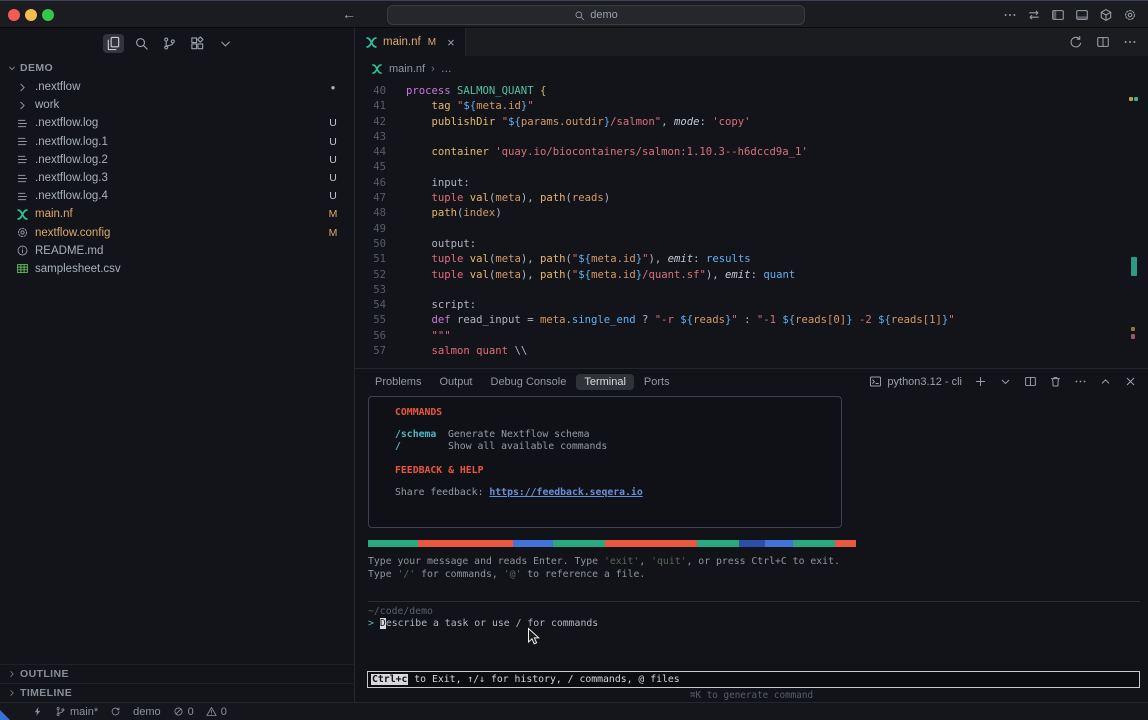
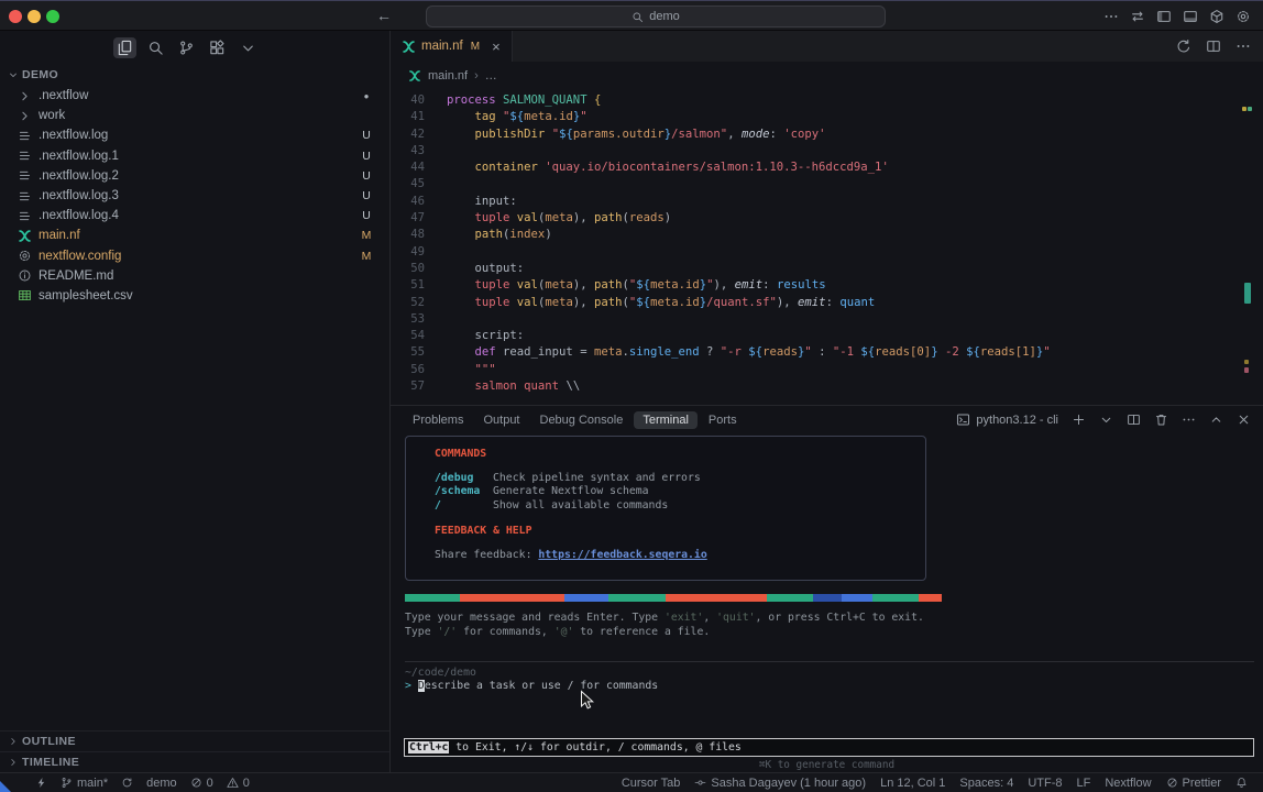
  ←
  demo
  DEMO
  .nextflow
  ●
  work
  .nextflow.log
  U
  .nextflow.log.1
  U
  .nextflow.log.2
  U
  .nextflow.log.3
  U
  .nextflow.log.4
  U
  main.nf
  M
  nextflow.config
  M
  README.md
  samplesheet.csv
  OUTLINE
  TIMELINE
  main.nf
  M
  ×
  main.nf
  ›
  …
  40
  process SALMON_QUANT {
  41
  tag "${meta.id}"
  42
  publishDir "${params.outdir}/salmon", mode: 'copy'
  43
  44
  container 'quay.io/biocontainers/salmon:1.10.3--h6dccd9a_1'
  45
  46
  input:
  47
  tuple val(meta), path(reads)
  48
  path(index)
  49
  50
  output:
  51
  tuple val(meta), path("${meta.id}"), emit: results
  52
  tuple val(meta), path("${meta.id}/quant.sf"), emit: quant
  53
  54
  script:
  55
  def read_input = meta.single_end ? "-r ${reads}" : "-1 ${reads[0]} -2 ${reads[1]}"
  56
  """
  57
  salmon quant \\
  Problems
  Output
  Debug Console
  Terminal
  Ports
  python3.12 - cli
  COMMANDS
+ /debug
+ Check pipeline syntax and errors
  /schema
  Generate Nextflow schema
  /
  Show all available commands
  FEEDBACK & HELP
  Share feedback: https://feedback.seqera.io
  Type your message and reads Enter. Type 'exit', 'quit', or press Ctrl+C to exit.
  Type '/' for commands, '@' to reference a file.
  ~/code/demo
  > Describe a task or use / for commands
  Ctrl+c
- to Exit, ↑/↓ for history, / commands, @ files
+ to Exit, ↑/↓ for outdir, / commands, @ files
  ⌘K to generate command
  main*
  demo
  0
  0
+ Cursor Tab
+ Sasha Dagayev (1 hour ago)
+ Ln 12, Col 1
+ Spaces: 4
+ UTF-8
+ LF
+ Nextflow
+ Prettier
